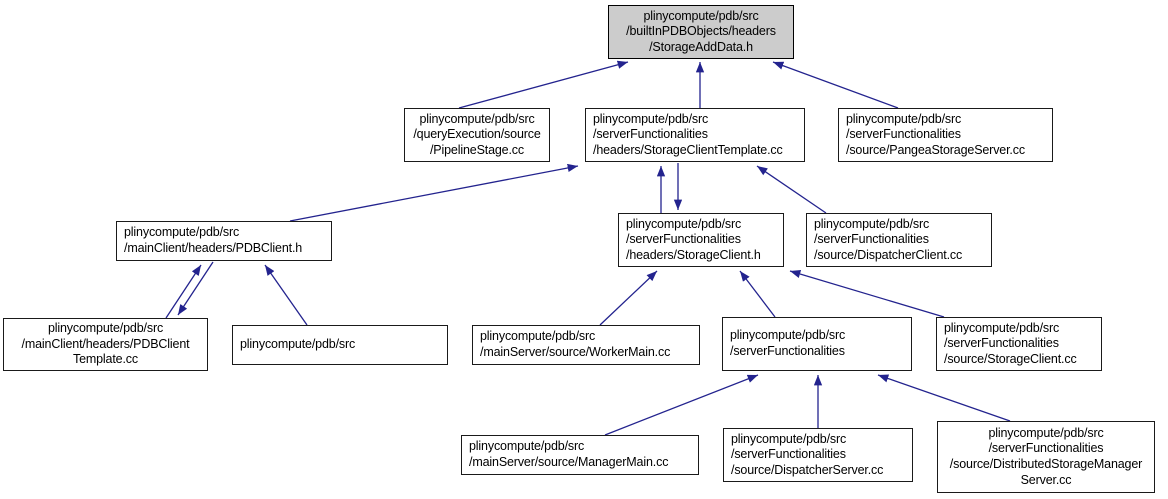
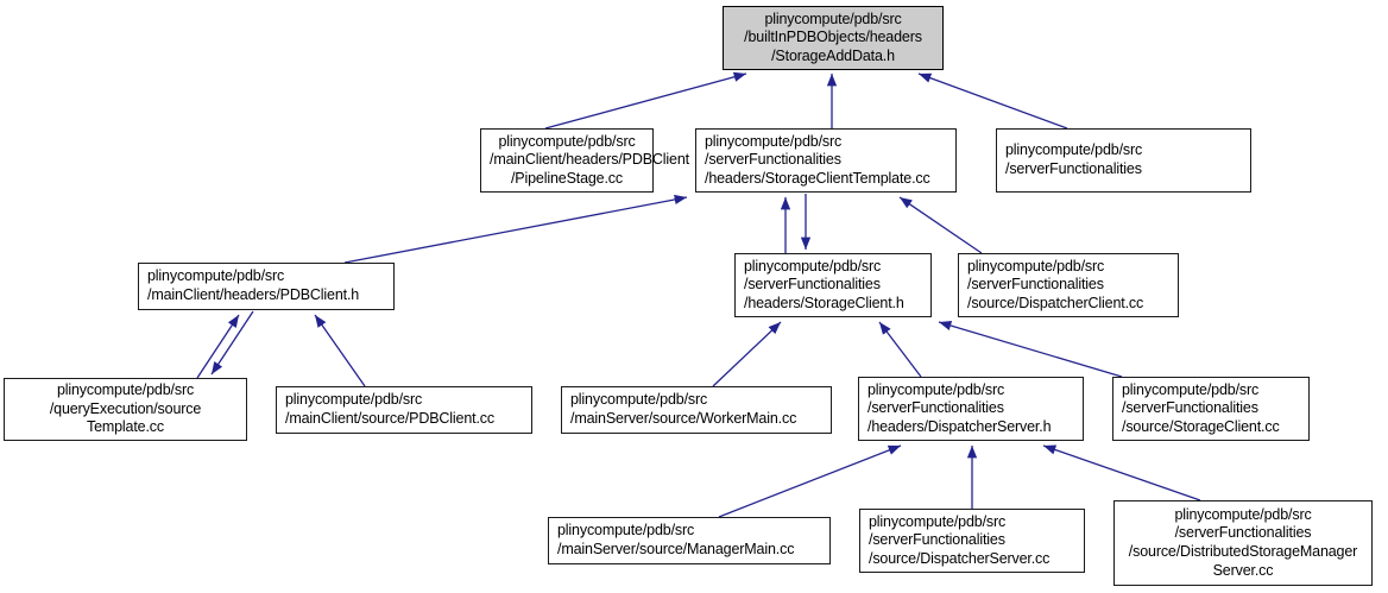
  plinycompute/pdb/src
  /builtInPDBObjects/headers
  /StorageAddData.h
  plinycompute/pdb/src
- /queryExecution/source
+ /mainClient/headers/PDBClient
  /PipelineStage.cc
  plinycompute/pdb/src
  /serverFunctionalities
  /headers/StorageClientTemplate.cc
  plinycompute/pdb/src
  /serverFunctionalities
- /source/PangeaStorageServer.cc
  plinycompute/pdb/src
  /mainClient/headers/PDBClient.h
  plinycompute/pdb/src
  /serverFunctionalities
  /headers/StorageClient.h
  plinycompute/pdb/src
  /serverFunctionalities
  /source/DispatcherClient.cc
  plinycompute/pdb/src
- /mainClient/headers/PDBClient
+ /queryExecution/source
  Template.cc
  plinycompute/pdb/src
+ /mainClient/source/PDBClient.cc
  plinycompute/pdb/src
  /mainServer/source/WorkerMain.cc
  plinycompute/pdb/src
  /serverFunctionalities
+ /headers/DispatcherServer.h
  plinycompute/pdb/src
  /serverFunctionalities
  /source/StorageClient.cc
  plinycompute/pdb/src
  /mainServer/source/ManagerMain.cc
  plinycompute/pdb/src
  /serverFunctionalities
  /source/DispatcherServer.cc
  plinycompute/pdb/src
  /serverFunctionalities
  /source/DistributedStorageManager
  Server.cc
